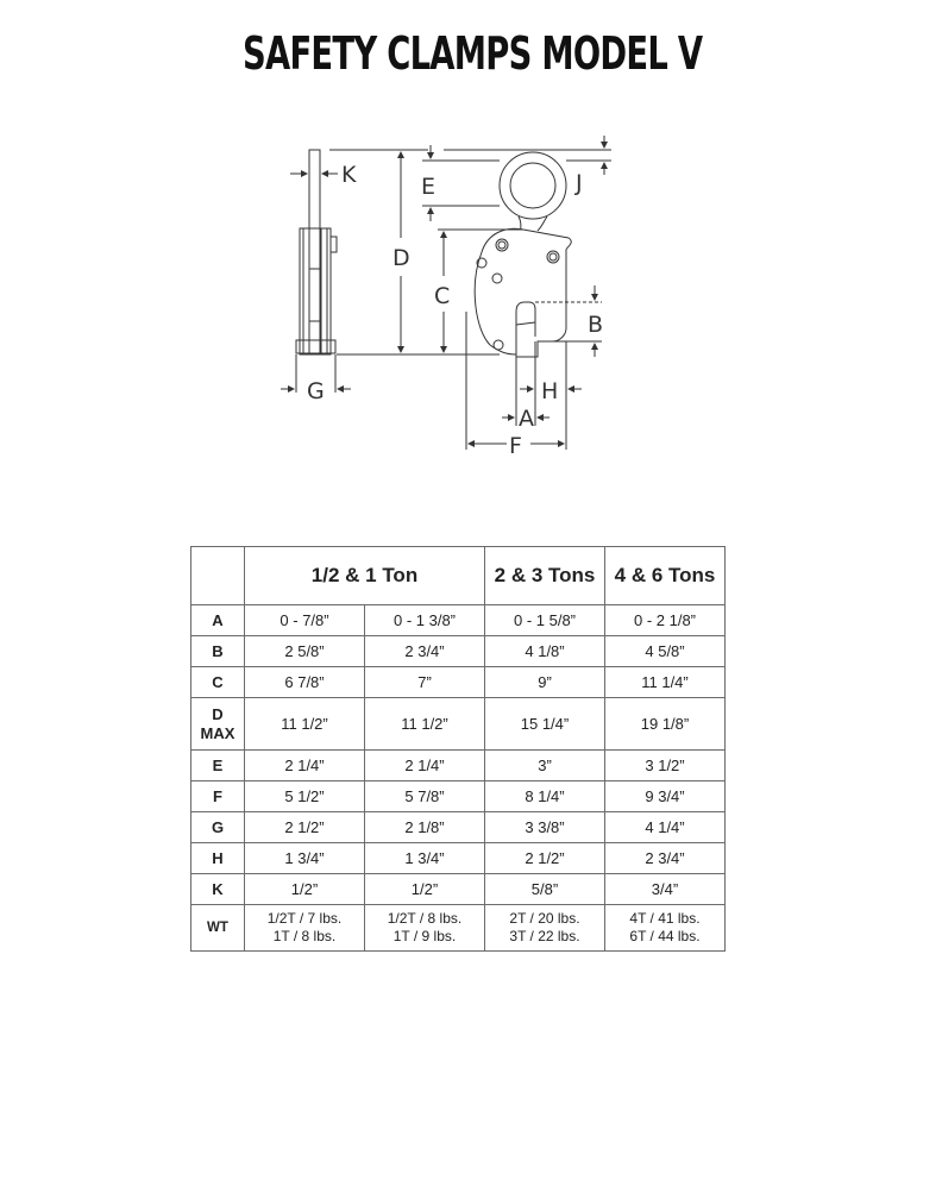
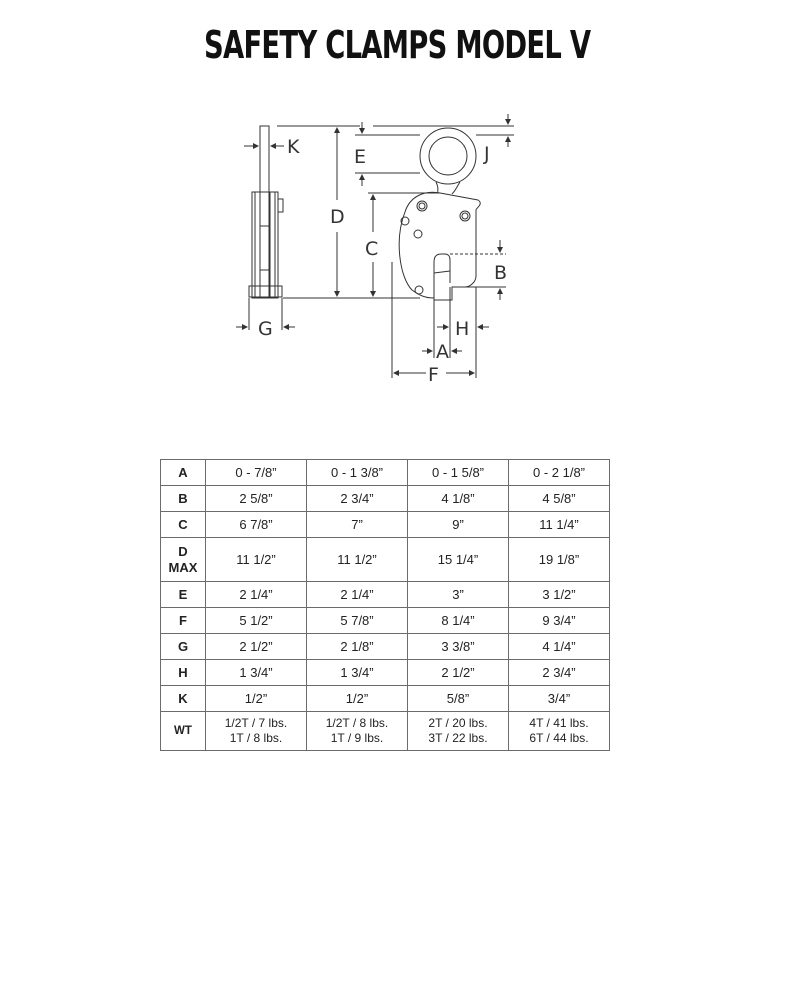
  SAFETY CLAMPS MODEL V
  K
  G
  D
  E
  J
  C
  B
  A
  H
  F
- 	1/2 & 1 Ton	2 & 3 Tons	4 & 6 Tons
  A	0 - 7/8”	0 - 1 3/8”	0 - 1 5/8”	0 - 2 1/8”
  B	2 5/8”	2 3/4”	4 1/8”	4 5/8”
  C	6 7/8”	7”	9”	11 1/4”
  DMAX	11 1/2”	11 1/2”	15 1/4”	19 1/8”
  E	2 1/4”	2 1/4”	3”	3 1/2”
  F	5 1/2”	5 7/8”	8 1/4”	9 3/4”
  G	2 1/2”	2 1/8”	3 3/8”	4 1/4”
  H	1 3/4”	1 3/4”	2 1/2”	2 3/4”
  K	1/2”	1/2”	5/8”	3/4”
  WT	1/2T / 7 lbs.1T / 8 lbs.	1/2T / 8 lbs.1T / 9 lbs.	2T / 20 lbs.3T / 22 lbs.	4T / 41 lbs.6T / 44 lbs.
